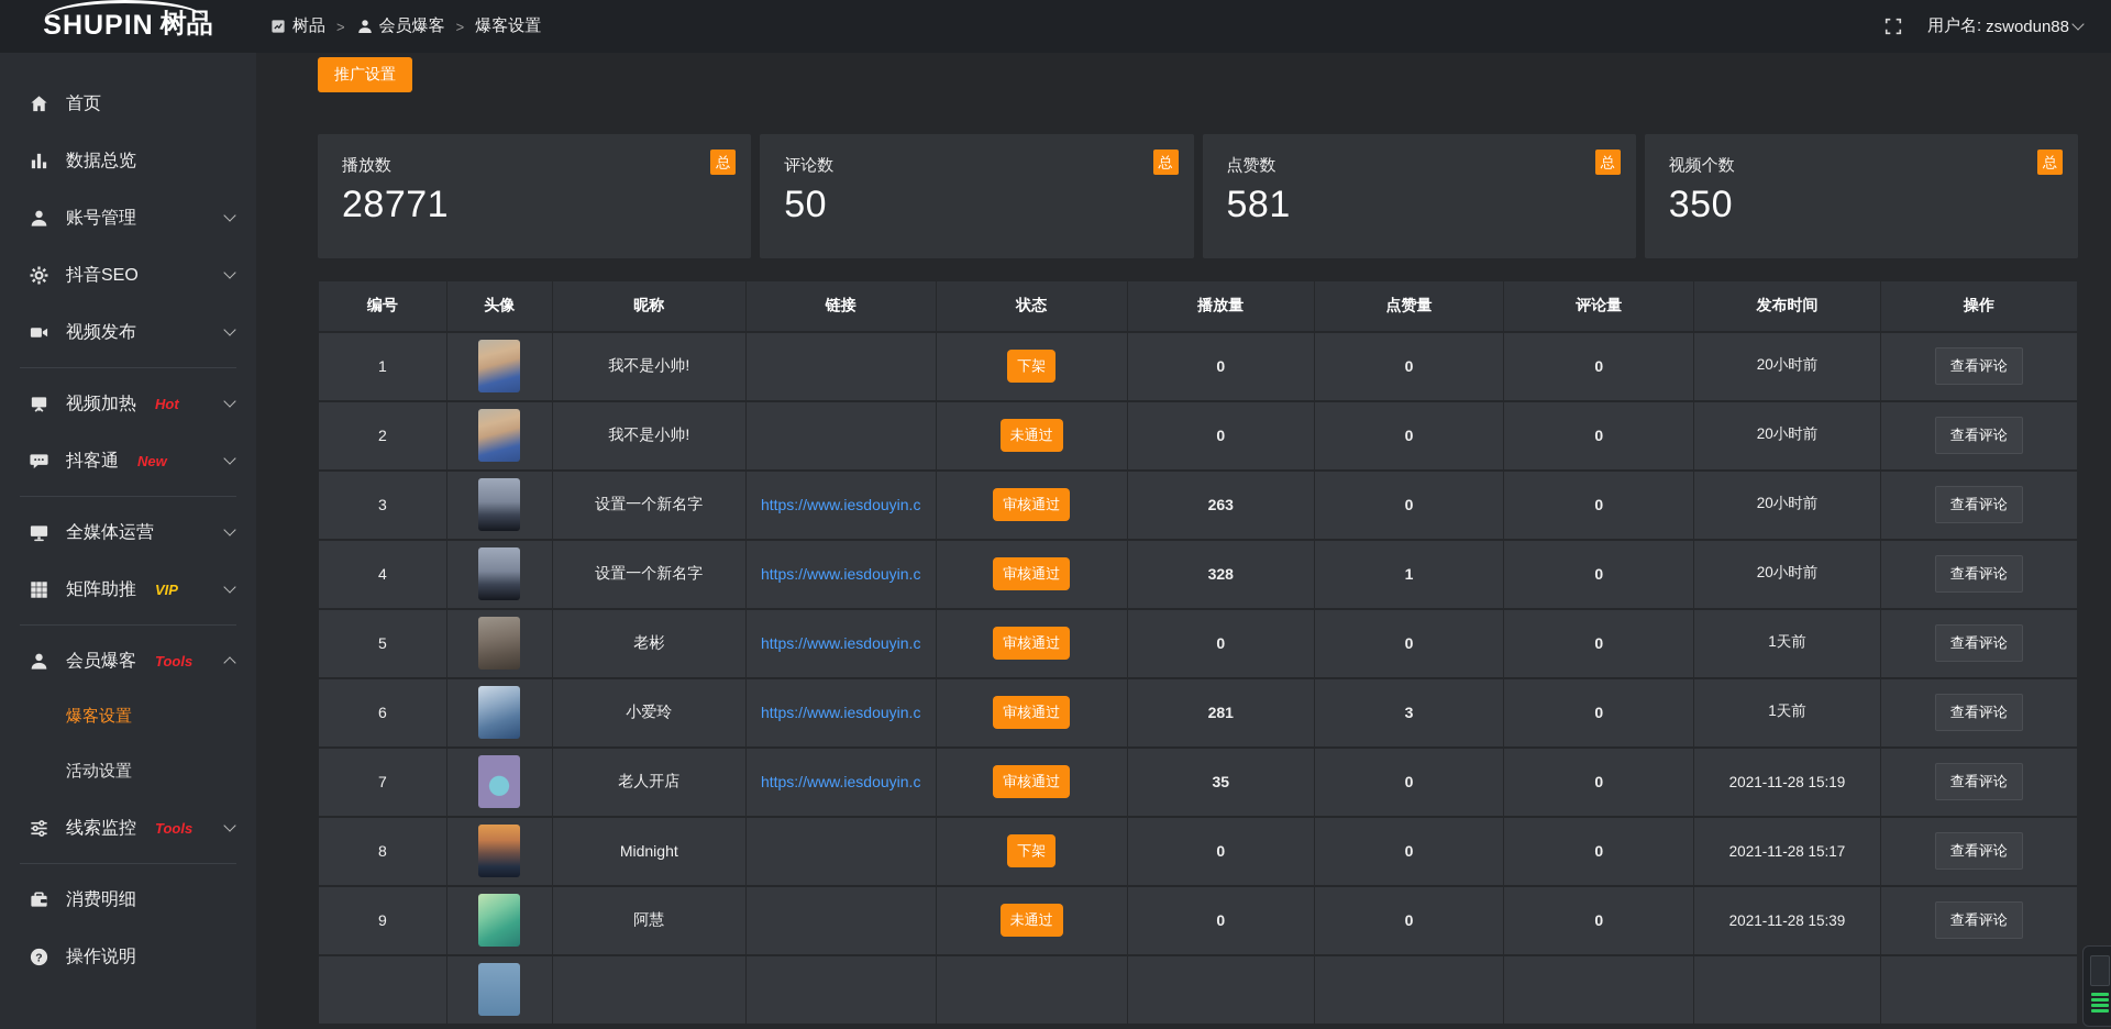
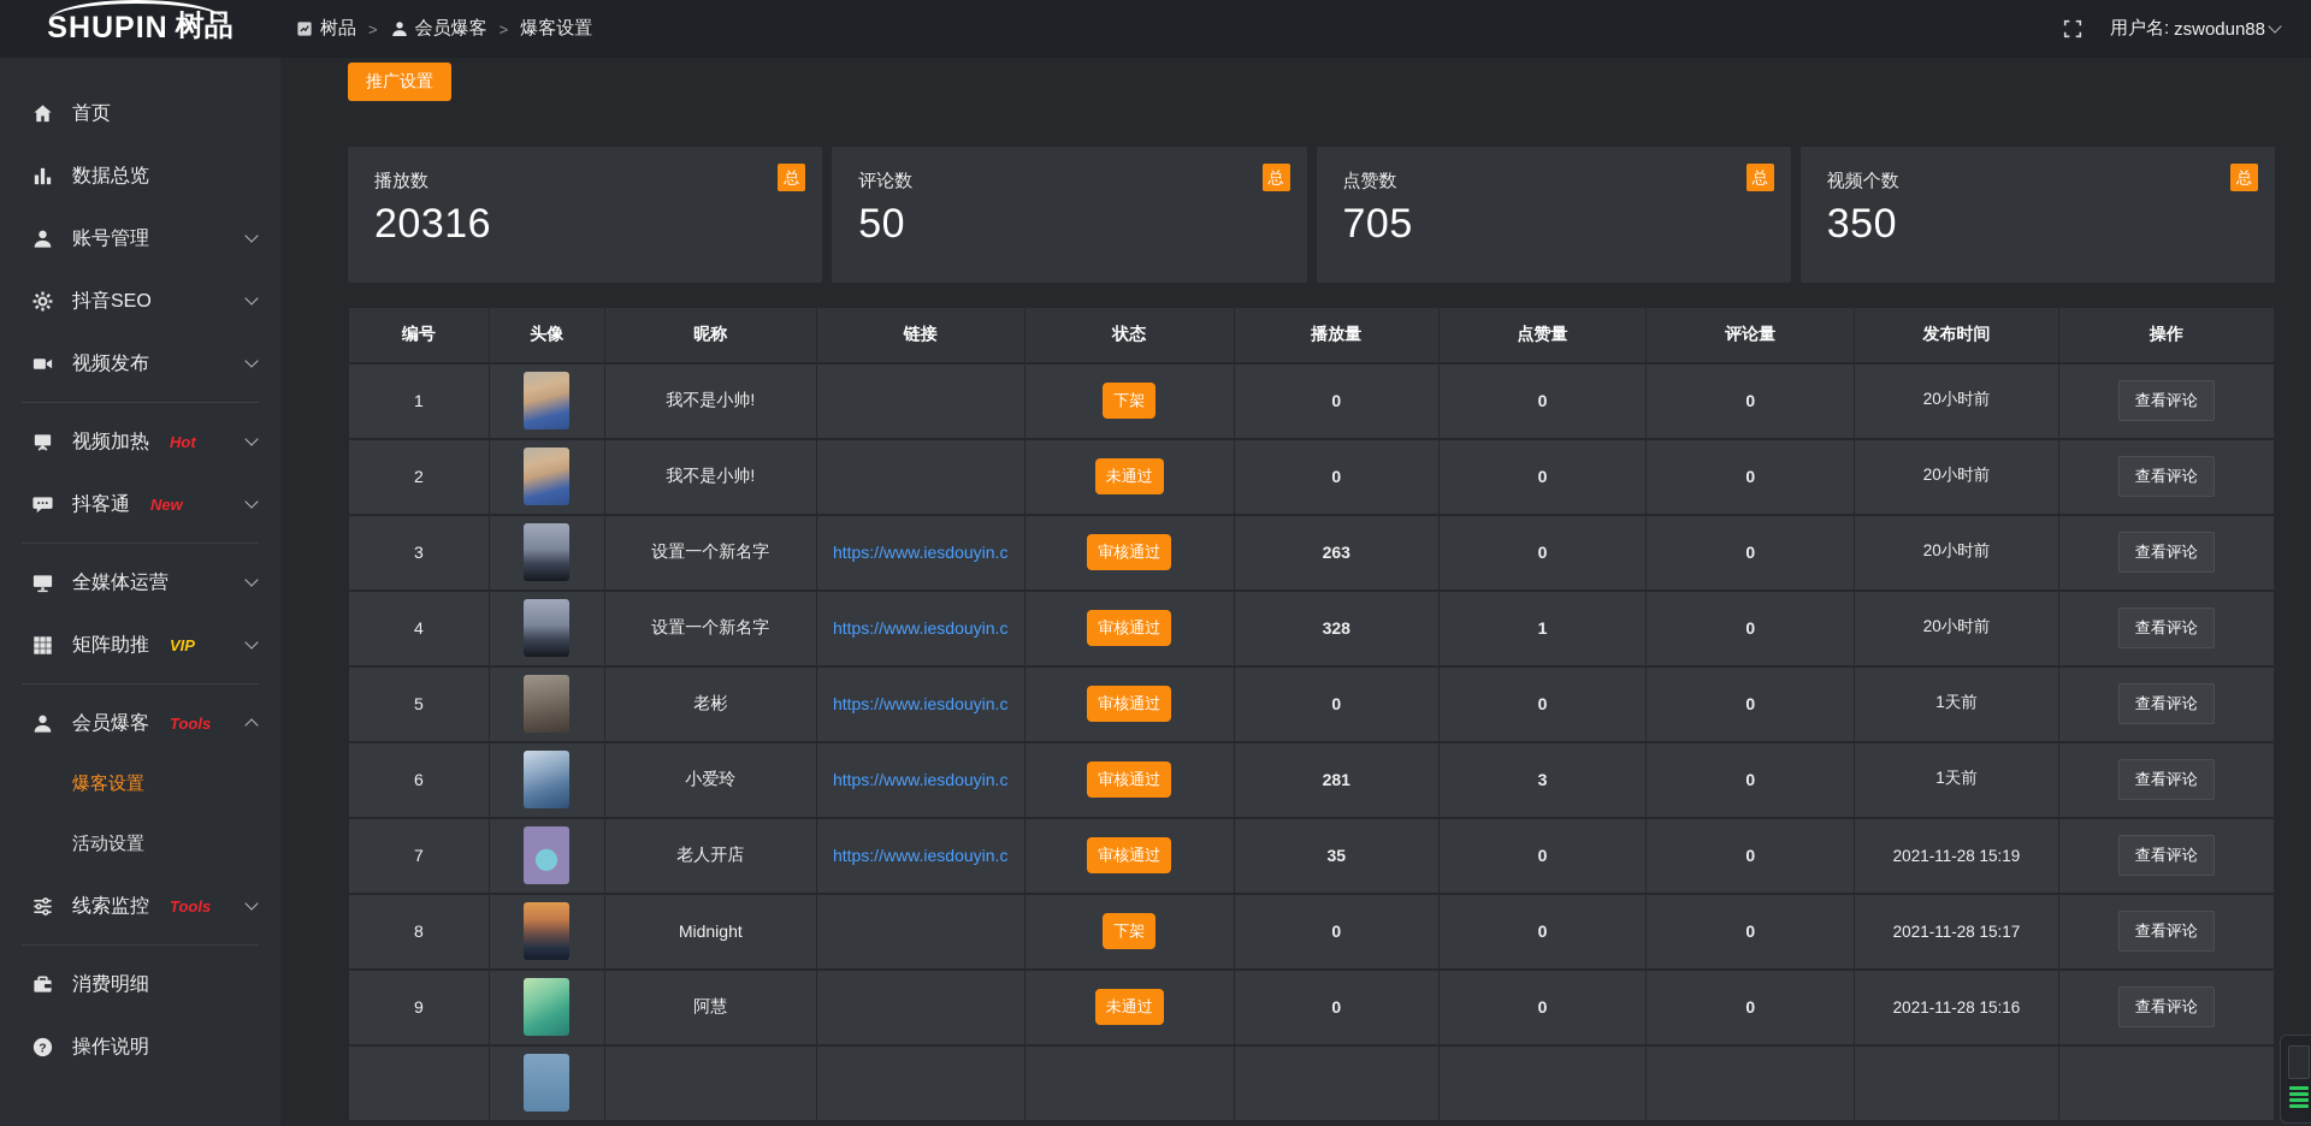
  SHUPIN
  树品
  树品
  >
  会员爆客
  >
  爆客设置
  用户名:
  zswodun88
  首页
  数据总览
  账号管理
  抖音SEO
  视频发布
  视频加热
  Hot
  抖客通
  New
  全媒体运营
  矩阵助推
  VIP
  会员爆客
  Tools
  爆客设置
  活动设置
  线索监控
  Tools
  消费明细
  ?
  操作说明
  推广设置
  播放数
- 28771
+ 20316
  总
  评论数
  50
  总
  点赞数
- 581
+ 705
  总
  视频个数
  350
  总
  编号	头像	昵称	链接	状态	播放量	点赞量	评论量	发布时间	操作
  1		我不是小帅!		下架	0	0	0	20小时前	查看评论
  2		我不是小帅!		未通过	0	0	0	20小时前	查看评论
  3		设置一个新名字	https://www.iesdouyin.c	审核通过	263	0	0	20小时前	查看评论
  4		设置一个新名字	https://www.iesdouyin.c	审核通过	328	1	0	20小时前	查看评论
  5		老彬	https://www.iesdouyin.c	审核通过	0	0	0	1天前	查看评论
  6		小爱玲	https://www.iesdouyin.c	审核通过	281	3	0	1天前	查看评论
  7		老人开店	https://www.iesdouyin.c	审核通过	35	0	0	2021-11-28 15:19	查看评论
  8		Midnight		下架	0	0	0	2021-11-28 15:17	查看评论
- 9		阿慧		未通过	0	0	0	2021-11-28 15:39	查看评论
+ 9		阿慧		未通过	0	0	0	2021-11-28 15:16	查看评论
